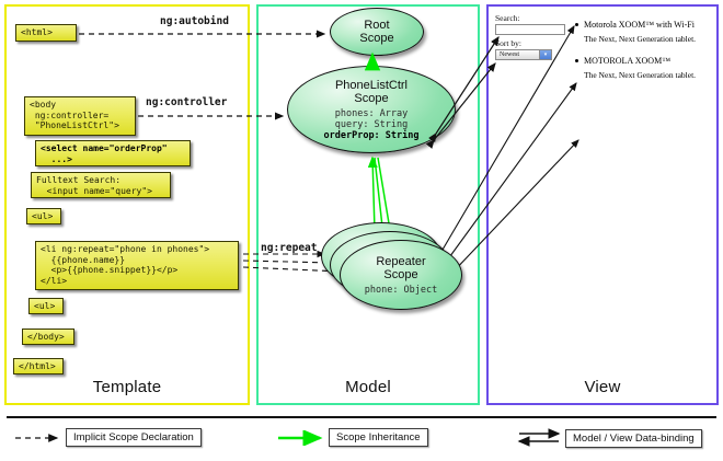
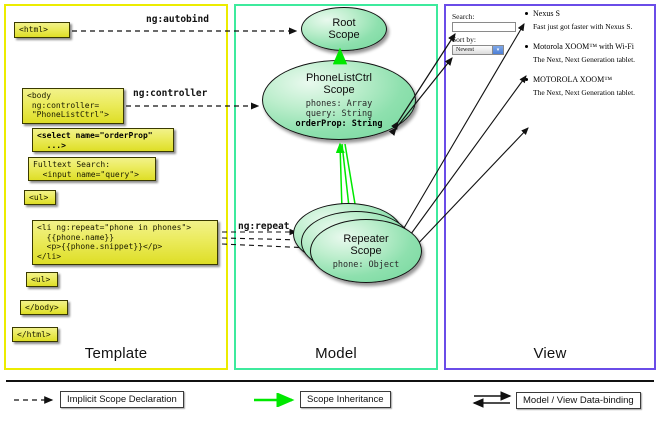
  Template
  Model
  View
  <html>
  <body
  ng:controller=
  "PhoneListCtrl">
  <select name="orderProp"
  ...>
  Fulltext Search:
  <input name="query">
  <ul>
  <li ng:repeat="phone in phones">
  {{phone.name}}
  <p>{{phone.snippet}}</p>
  </li>
  <ul>
  </body>
  </html>
  ng:autobind
  ng:controller
  ng:repeat
  Root
  Scope
  PhoneListCtrl
  Scope
  phones: Array
  query: String
  orderProp: String
  Repeater
  Scope
  phone: Object
  Search:
  Sort by:
+ Nexus S
+ Fast just got faster with Nexus S.
  Motorola XOOM™ with Wi-Fi
  The Next, Next Generation tablet.
  MOTOROLA XOOM™
  The Next, Next Generation tablet.
  Implicit Scope Declaration
  Scope Inheritance
  Model / View Data-binding
